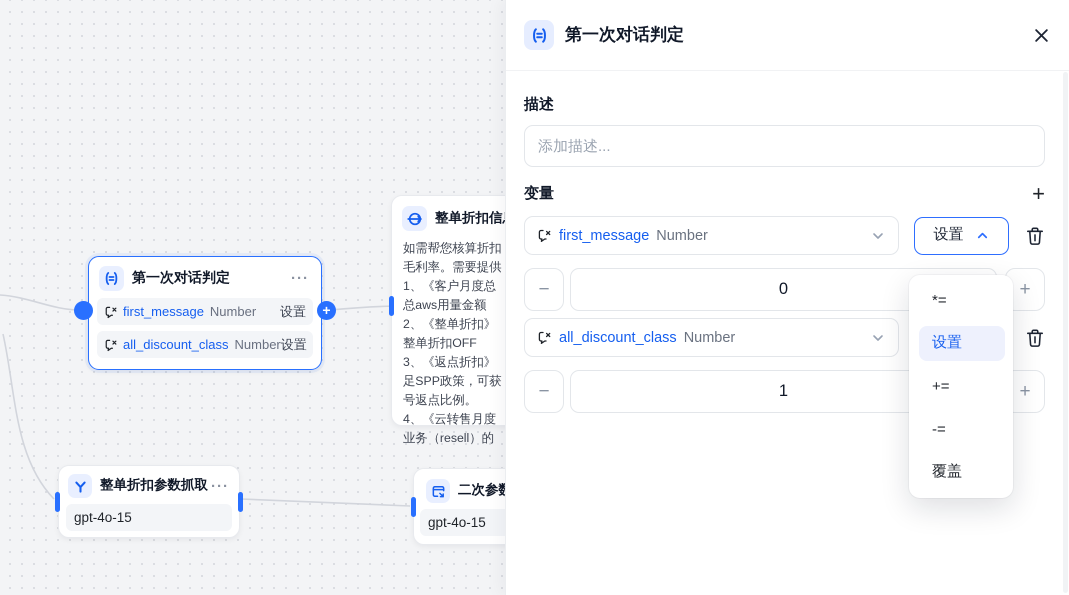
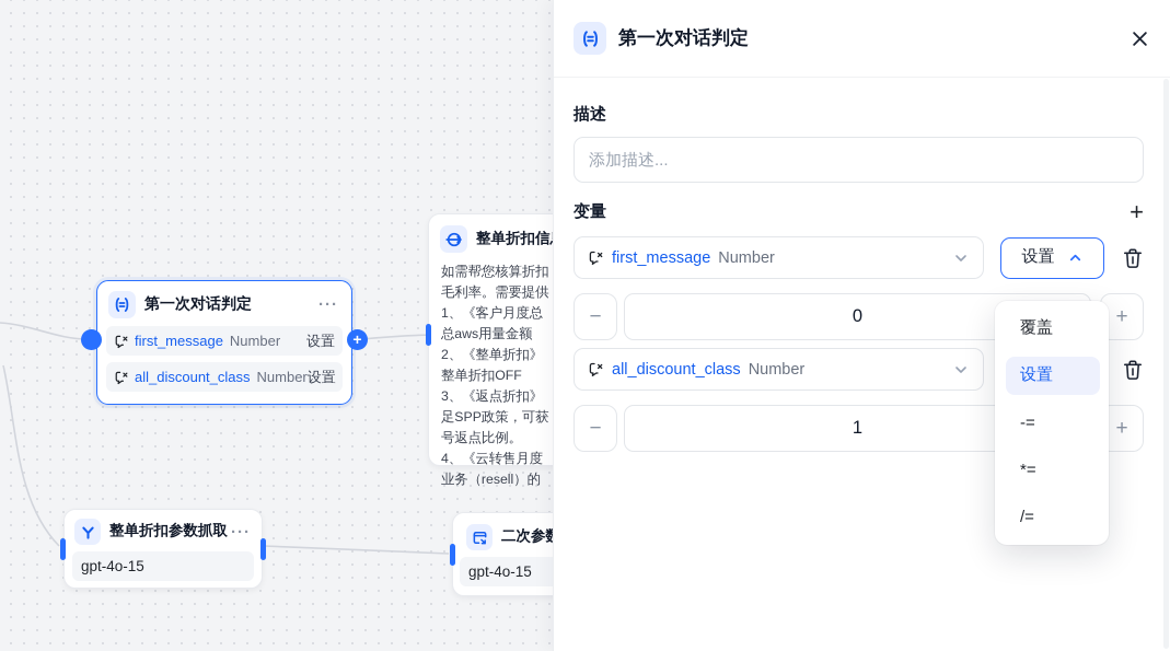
  第一次对话判定
  ···
  first_message
  Number
  设置
  all_discount_class
  Number
  设置
  +
  整单折扣信
  如需帮您核算折扣
  毛利率。需要提供
  1、《客户月度总
  总aws用量金额
  2、《整单折扣》
  整单折扣OFF
  3、《返点折扣》
  足SPP政策，可获
  号返点比例。
  4、《云转售月度
  业务（resell）的
  整单折扣参数抓取
  ···
  gpt-4o-15
  二次参
  gpt-4o-15
  第一次对话判定
  描述
  添加描述...
  变量
  +
  first_message
  Number
  设置
  −
  0
  +
  all_discount_class
  Number
  −
  1
  +
- *=
+ 覆盖
  设置
- +=
  -=
- 覆盖
+ *=
+ /=
